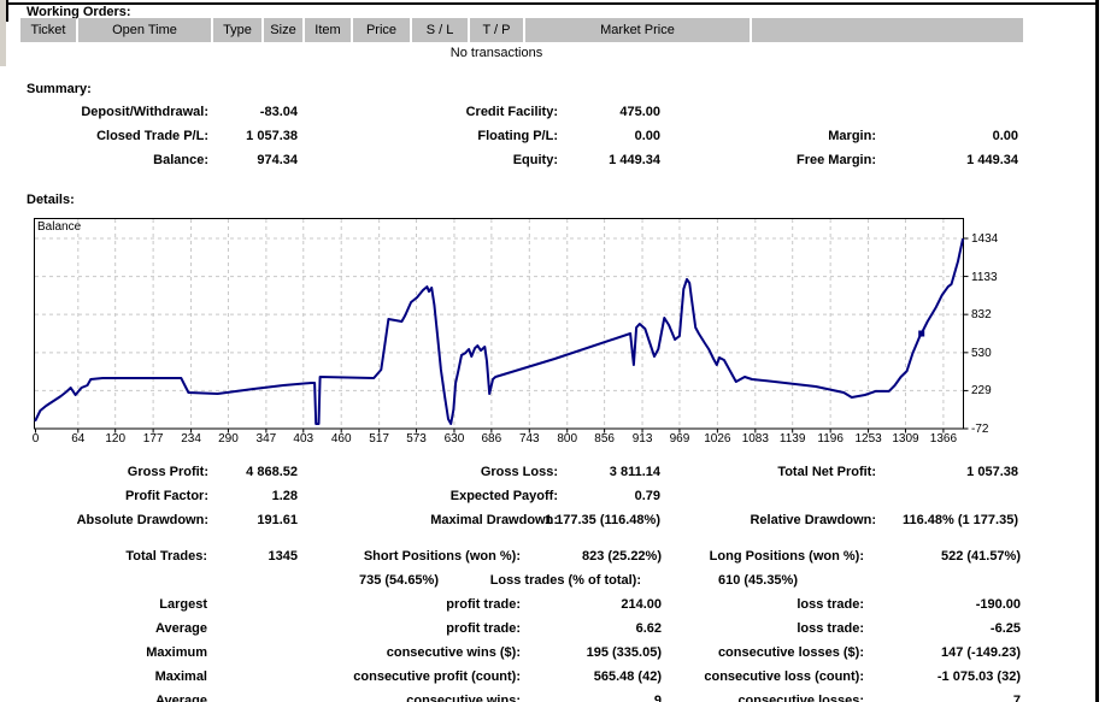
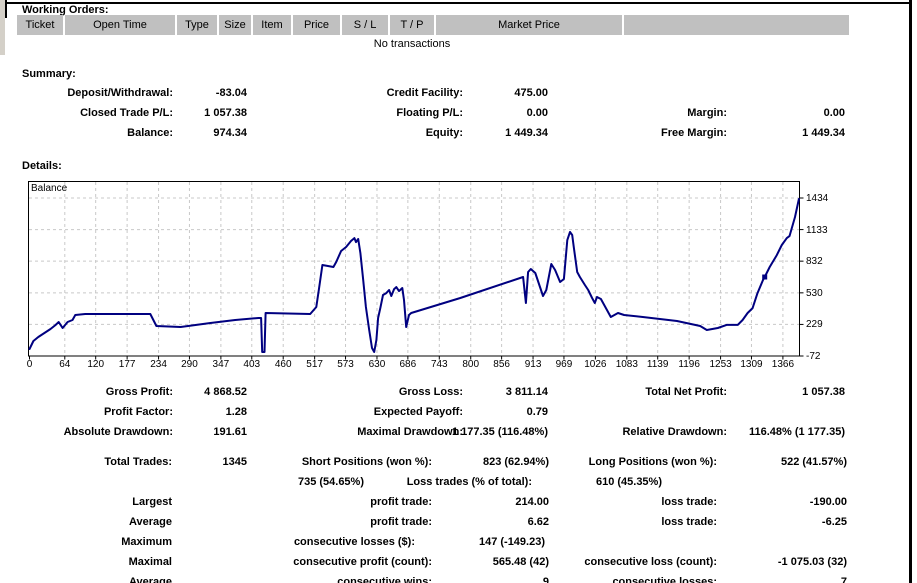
  Working Orders:
  Ticket
  Open Time
  Type
  Size
  Item
  Price
  S / L
  T / P
  Market Price
  No transactions
  Summary:
  Deposit/Withdrawal:
  -83.04
  Credit Facility:
  475.00
  Closed Trade P/L:
  1 057.38
  Floating P/L:
  0.00
  Margin:
  0.00
  Balance:
  974.34
  Equity:
  1 449.34
  Free Margin:
  1 449.34
  Details:
  Balance
  0
  64
  120
  177
  234
  290
  347
  403
  460
  517
  573
  630
  686
  743
  800
  856
  913
  969
  1026
  1083
  1139
  1196
  1253
  1309
  1366
  1434
  1133
  832
  530
  229
  -72
  Gross Profit:
  4 868.52
  Gross Loss:
  3 811.14
  Total Net Profit:
  1 057.38
  Profit Factor:
  1.28
  Expected Payoff:
  0.79
  Absolute Drawdown:
  191.61
  Maximal Drawdown:
  1 177.35 (116.48%)
  Relative Drawdown:
  116.48% (1 177.35)
  Total Trades:
  1345
  Short Positions (won %):
- 823 (25.22%)
+ 823 (62.94%)
  Long Positions (won %):
  522 (41.57%)
  735 (54.65%)
  Loss trades (% of total):
  610 (45.35%)
  Largest
  profit trade:
  214.00
  loss trade:
  -190.00
  Average
  profit trade:
  6.62
  loss trade:
  -6.25
  Maximum
- consecutive wins ($):
- 195 (335.05)
  consecutive losses ($):
  147 (-149.23)
  Maximal
  consecutive profit (count):
  565.48 (42)
  consecutive loss (count):
  -1 075.03 (32)
  Average
  consecutive wins:
  9
  consecutive losses:
  7
